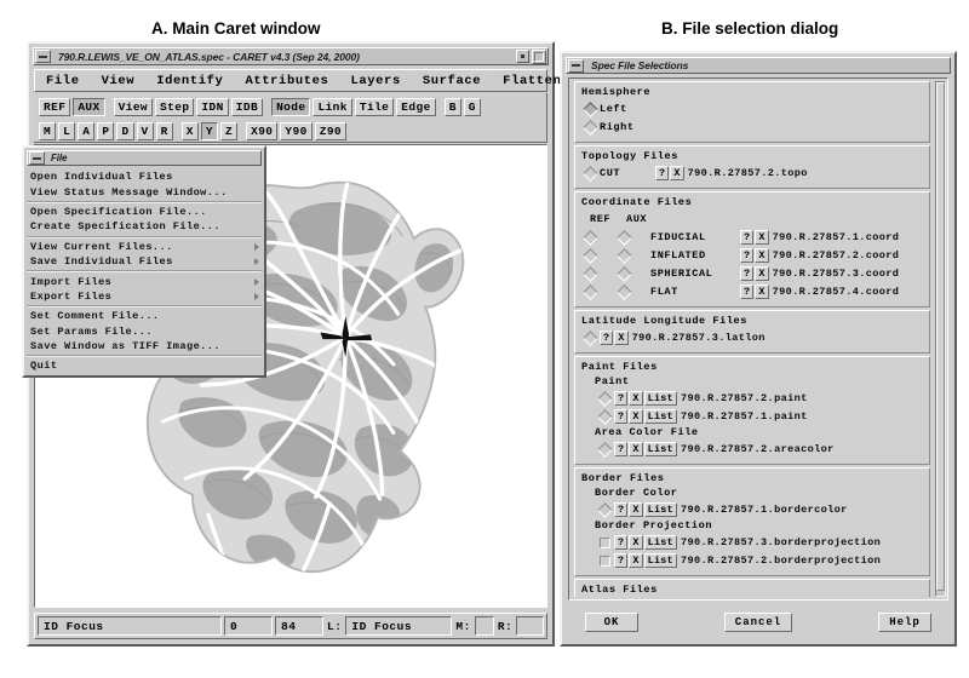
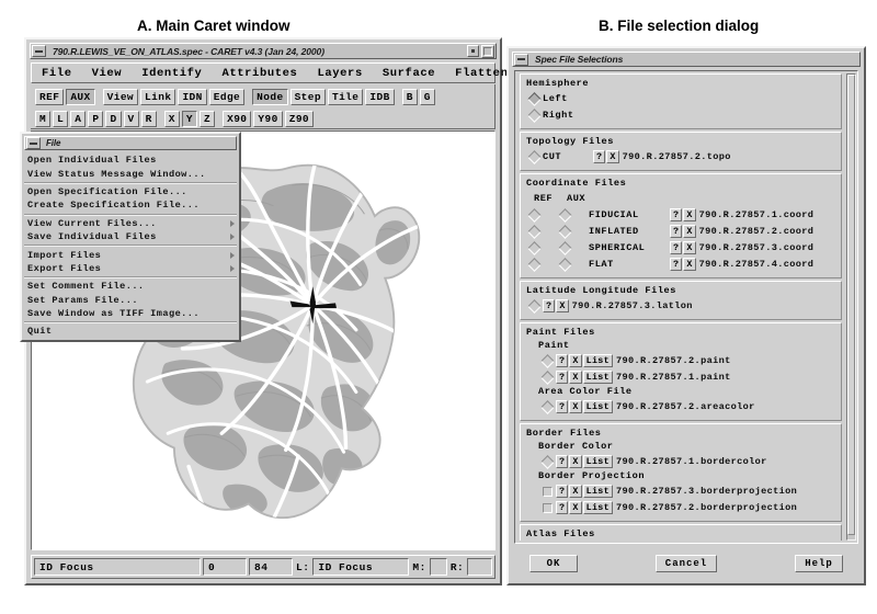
  A. Main Caret window
  B. File selection dialog
- 790.R.LEWIS_VE_ON_ATLAS.spec - CARET v4.3 (Sep 24, 2000)
+ 790.R.LEWIS_VE_ON_ATLAS.spec - CARET v4.3 (Jan 24, 2000)
  File
  View
  Identify
  Attributes
  Layers
  Surface
  Flatten
  REF
  AUX
  View
- Step
+ Link
  IDN
- IDB
+ Edge
  Node
- Link
+ Step
  Tile
- Edge
+ IDB
  B
  G
  M
  L
  A
  P
  D
  V
  R
  X
  Y
  Z
  X90
  Y90
  Z90
  ID Focus
  0
  84
  L:
  ID Focus
  M:
  R:
  File
  Open Individual Files
  View Status Message Window...
  Open Specification File...
  Create Specification File...
  View Current Files...
  Save Individual Files
  Import Files
  Export Files
  Set Comment File...
  Set Params File...
  Save Window as TIFF Image...
  Quit
  Spec File Selections
  Hemisphere
  Left
  Right
  Topology Files
  CUT
  ?
  X
  790.R.27857.2.topo
  Coordinate Files
  REF
  AUX
  FIDUCIAL
  ?
  X
  790.R.27857.1.coord
  INFLATED
  ?
  X
  790.R.27857.2.coord
  SPHERICAL
  ?
  X
  790.R.27857.3.coord
  FLAT
  ?
  X
  790.R.27857.4.coord
  Latitude Longitude Files
  ?
  X
  790.R.27857.3.latlon
  Paint Files
  Paint
  ?
  X
  List
  790.R.27857.2.paint
  ?
  X
  List
  790.R.27857.1.paint
  Area Color File
  ?
  X
  List
  790.R.27857.2.areacolor
  Border Files
  Border Color
  ?
  X
  List
  790.R.27857.1.bordercolor
  Border Projection
  ?
  X
  List
  790.R.27857.3.borderprojection
  ?
  X
  List
  790.R.27857.2.borderprojection
  Atlas Files
  OK
  Cancel
  Help
